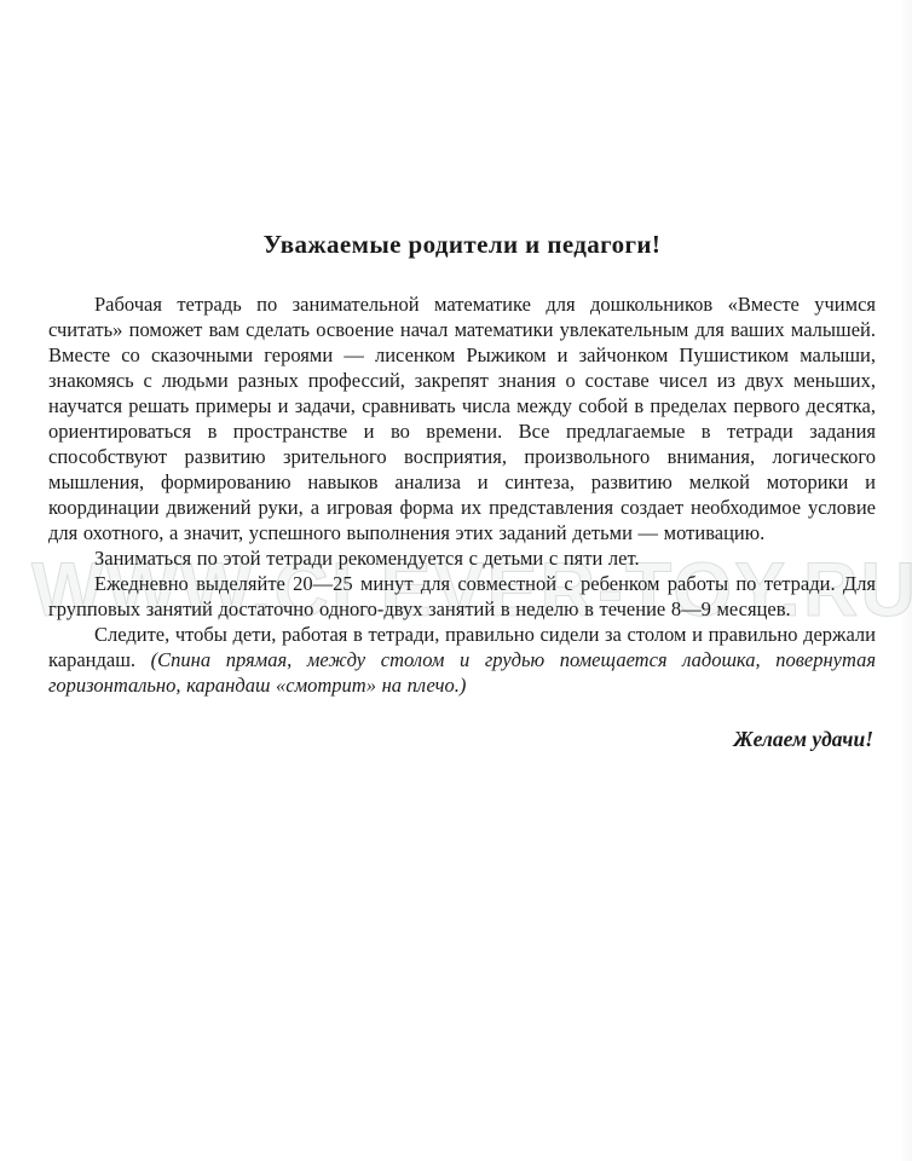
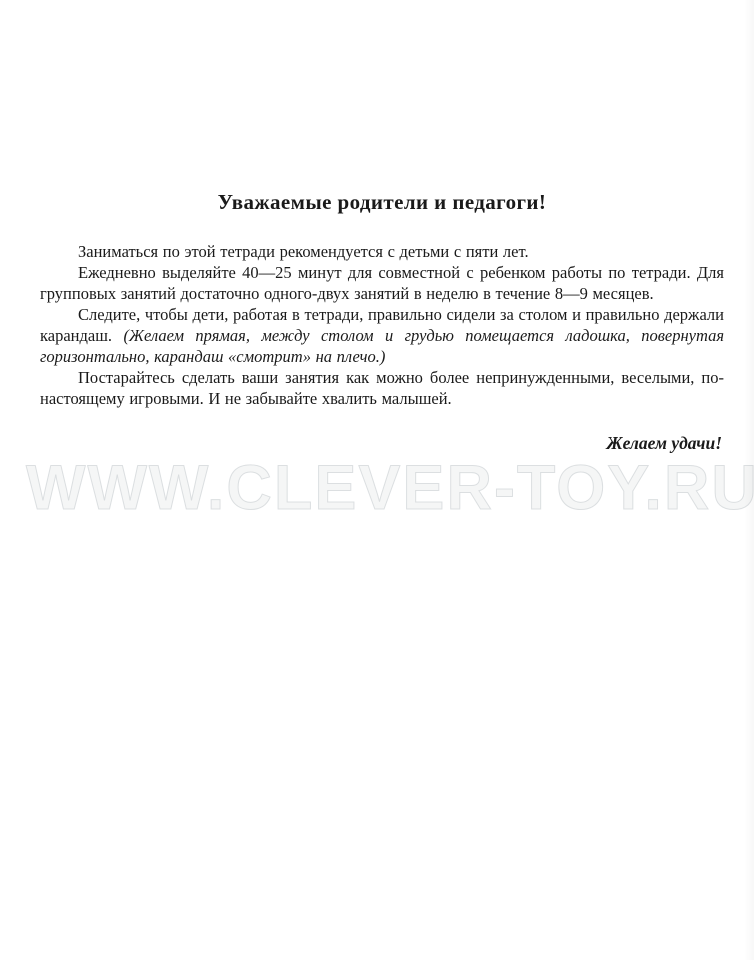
  WWW.CLEVER-TOY.RU
  Уважаемые родители и педагоги!
- Рабочая тетрадь по занимательной математике для дошкольников «Вместе учимся считать» поможет вам сделать освоение начал математики увлекательным для ваших малышей. Вместе со сказочными героями — лисенком Рыжиком и зайчонком Пушистиком малыши, знакомясь с людьми разных профессий, закрепят знания о составе чисел из двух меньших, научатся решать примеры и задачи, сравнивать числа между собой в пределах первого десятка, ориентироваться в пространстве и во времени. Все предлагаемые в тетради задания способствуют развитию зрительного восприятия, произвольного внимания, логического мышления, формированию навыков анализа и синтеза, развитию мелкой моторики и координации движений руки, а игровая форма их представления создает необходимое условие для охотного, а значит, успешного выполнения этих заданий детьми — мотивацию.
  Заниматься по этой тетради рекомендуется с детьми с пяти лет.
- Ежедневно выделяйте 20—25 минут для совместной с ребенком работы по тетради. Для групповых занятий достаточно одного-двух занятий в неделю в течение 8—9 месяцев.
+ Ежедневно выделяйте 40—25 минут для совместной с ребенком работы по тетради. Для групповых занятий достаточно одного-двух занятий в неделю в течение 8—9 месяцев.
- Следите, чтобы дети, работая в тетради, правильно сидели за столом и правильно держали карандаш. (Спина прямая, между столом и грудью помещается ладошка, повернутая горизонтально, карандаш «смотрит» на плечо.)
+ Следите, чтобы дети, работая в тетради, правильно сидели за столом и правильно держали карандаш. (Желаем прямая, между столом и грудью помещается ладошка, повернутая горизонтально, карандаш «смотрит» на плечо.)
+ Постарайтесь сделать ваши занятия как можно более непринужденными, веселыми, по-настоящему игровыми. И не забывайте хвалить малышей.
  Желаем удачи!
